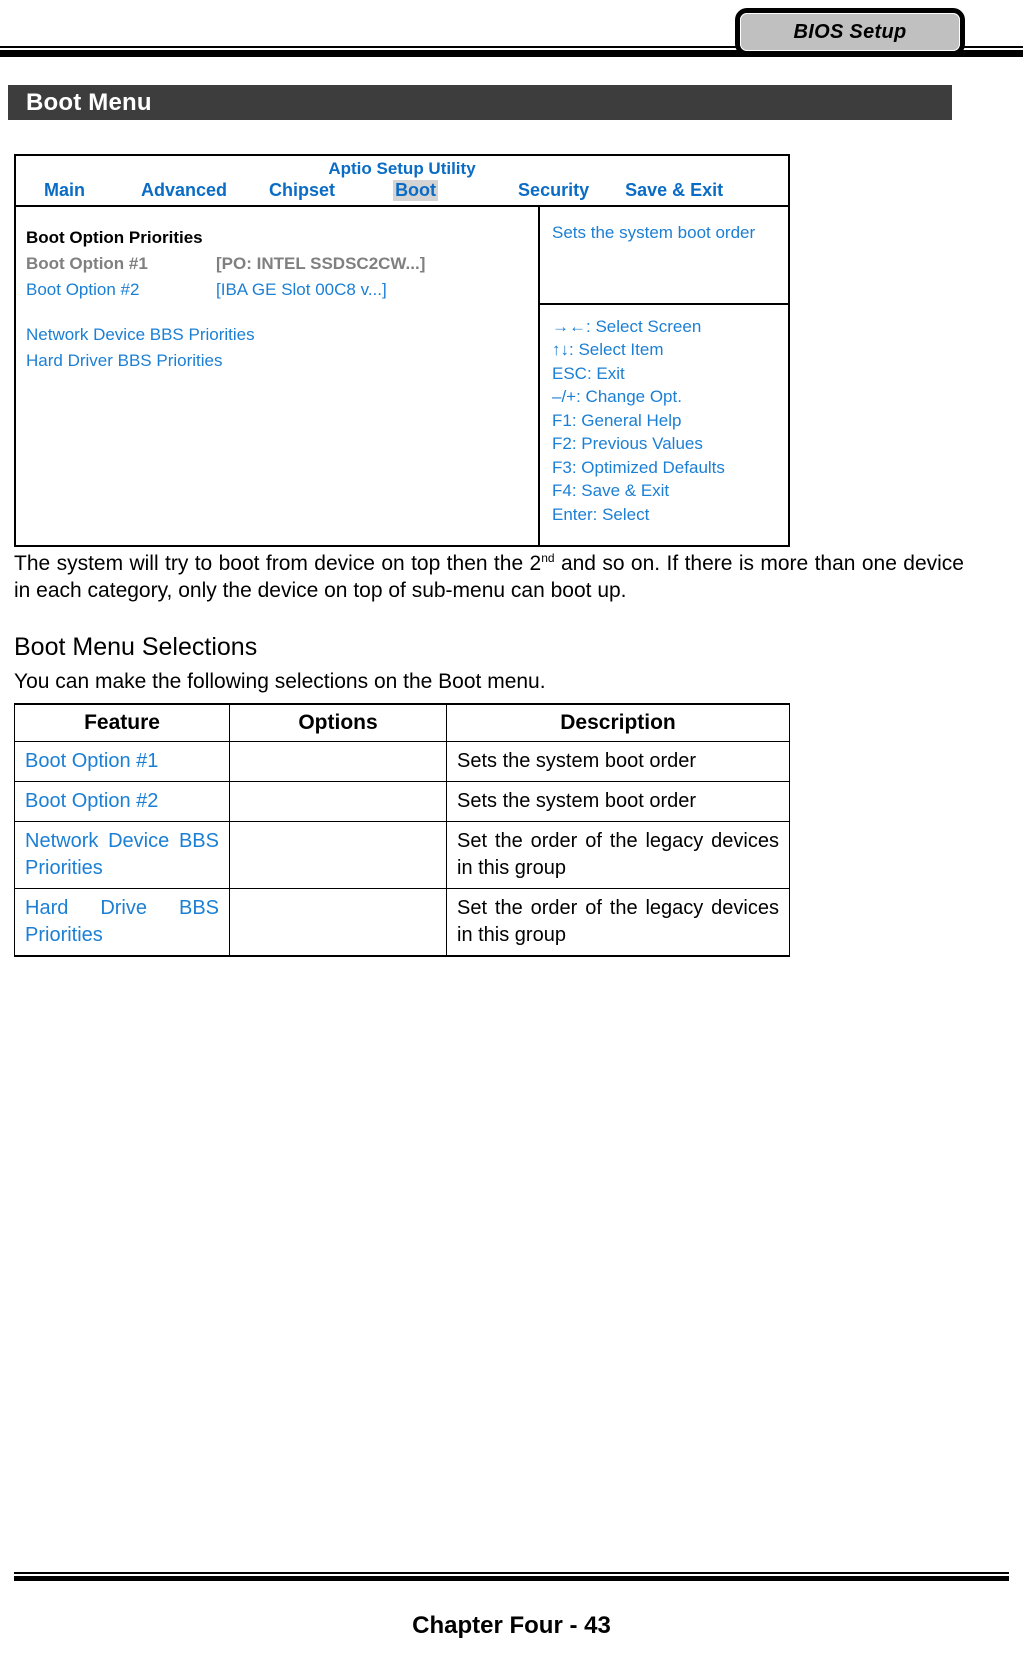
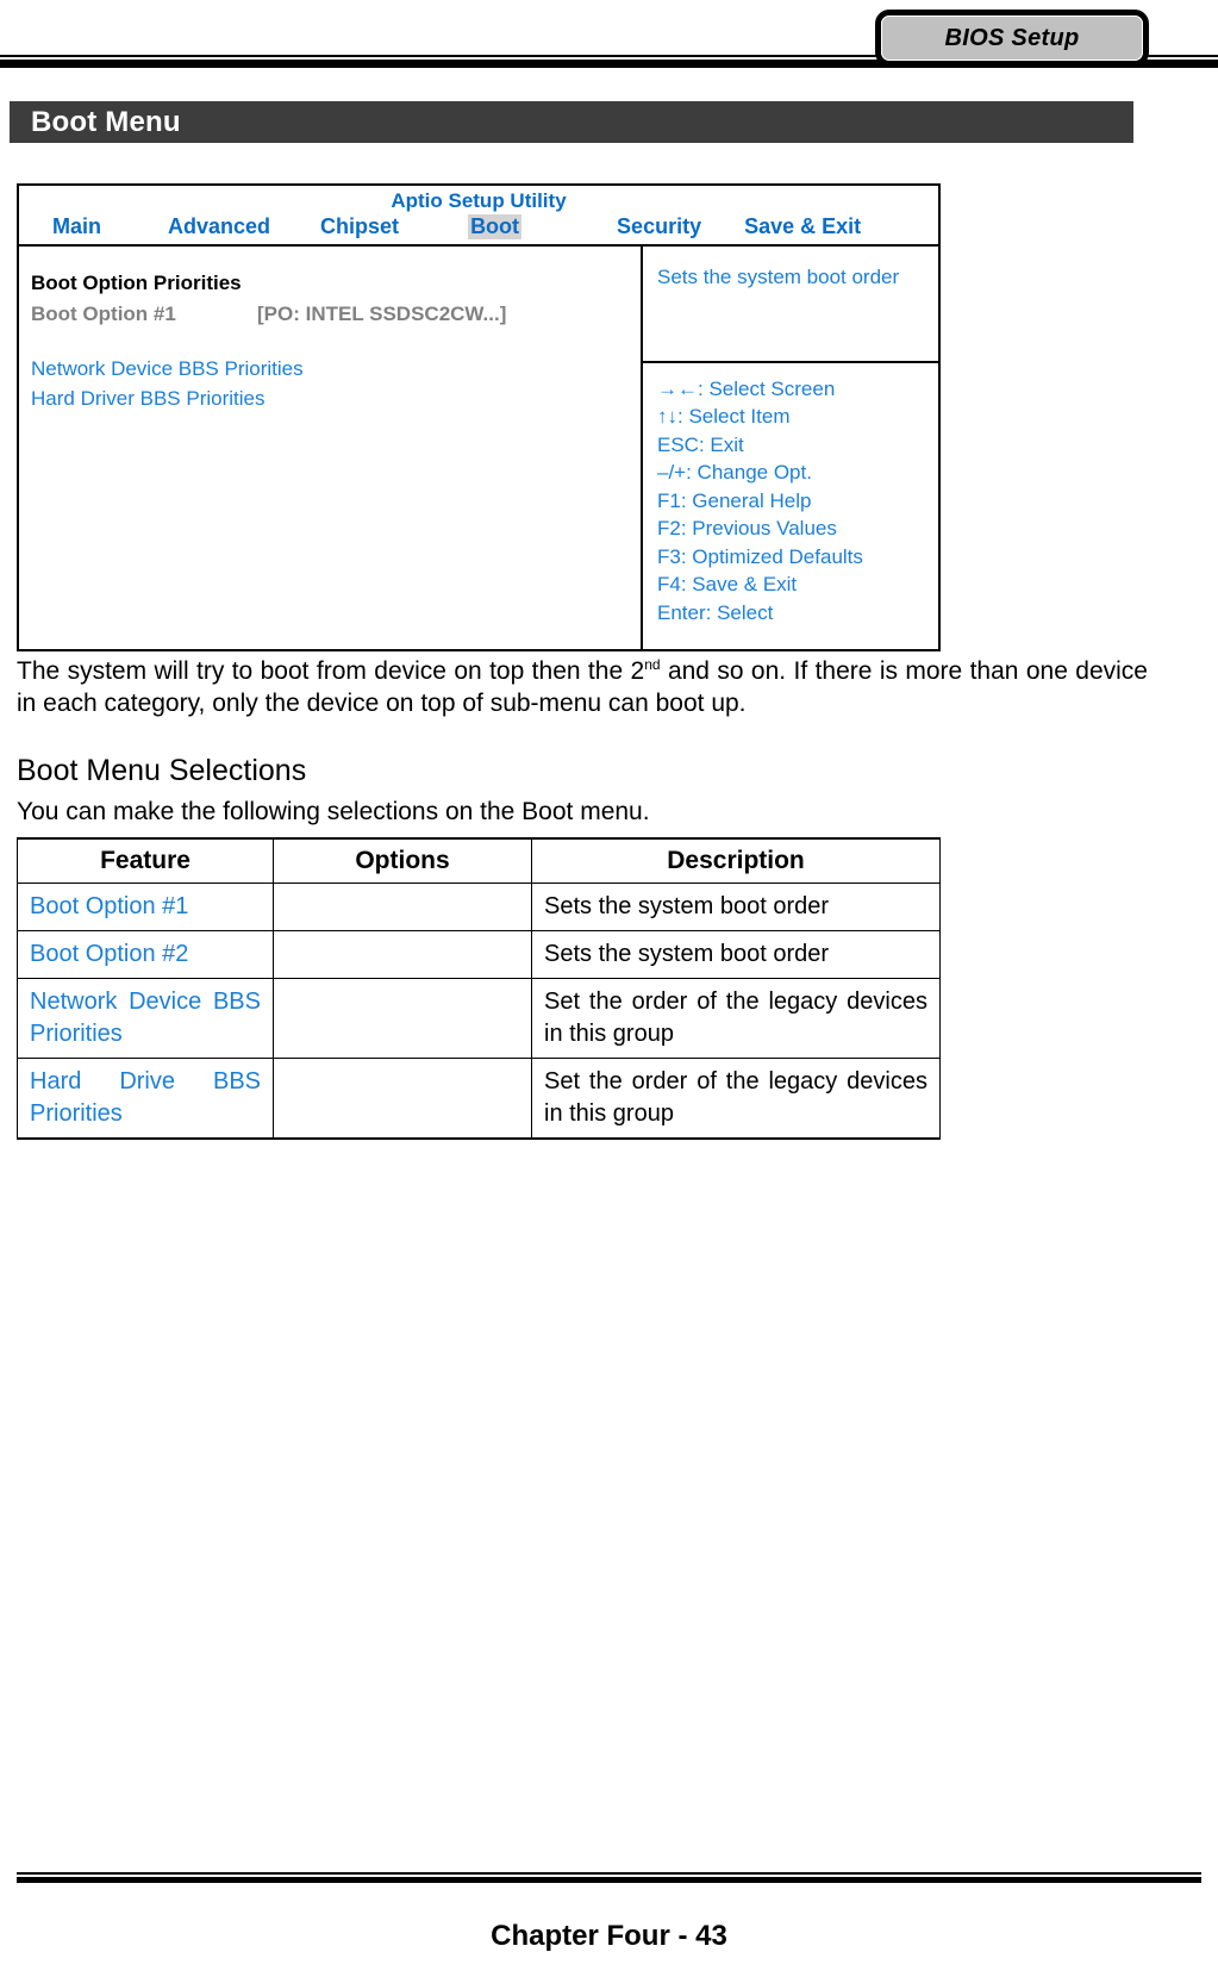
  BIOS Setup
  Boot Menu
  Aptio Setup Utility
  Main
  Advanced
  Chipset
  Boot
  Security
  Save & Exit
  Boot Option Priorities
  Boot Option #1
  [PO: INTEL SSDSC2CW...]
- Boot Option #2
- [IBA GE Slot 00C8 v...]
  Network Device BBS Priorities
  Hard Driver BBS Priorities
  Sets the system boot order
  →←: Select Screen
  ↑↓: Select Item
  ESC: Exit
  –/+: Change Opt.
  F1: General Help
  F2: Previous Values
  F3: Optimized Defaults
  F4: Save & Exit
  Enter: Select
  The system will try to boot from device on top then the 2nd and so on. If there is more than one device in each category, only the device on top of sub-menu can boot up.
  Boot Menu Selections
  You can make the following selections on the Boot menu.
  Feature	Options	Description
  Boot Option #1		Sets the system boot order
  Boot Option #2		Sets the system boot order
  Network Device BBS Priorities		Set the order of the legacy devices in this group
  Hard Drive BBS Priorities		Set the order of the legacy devices in this group
  Chapter Four - 43
